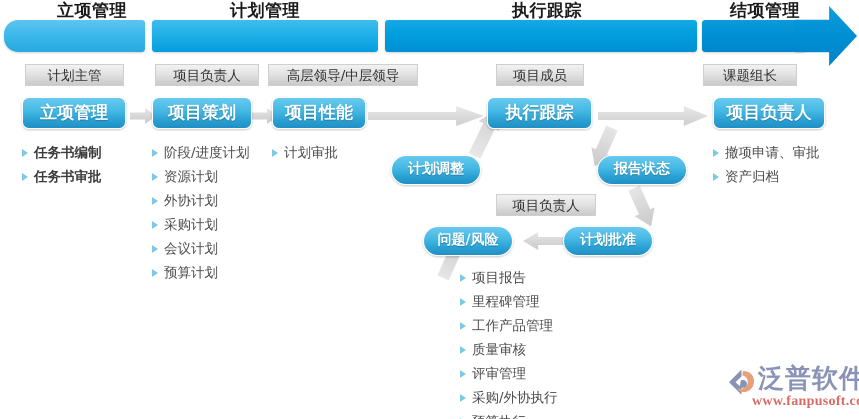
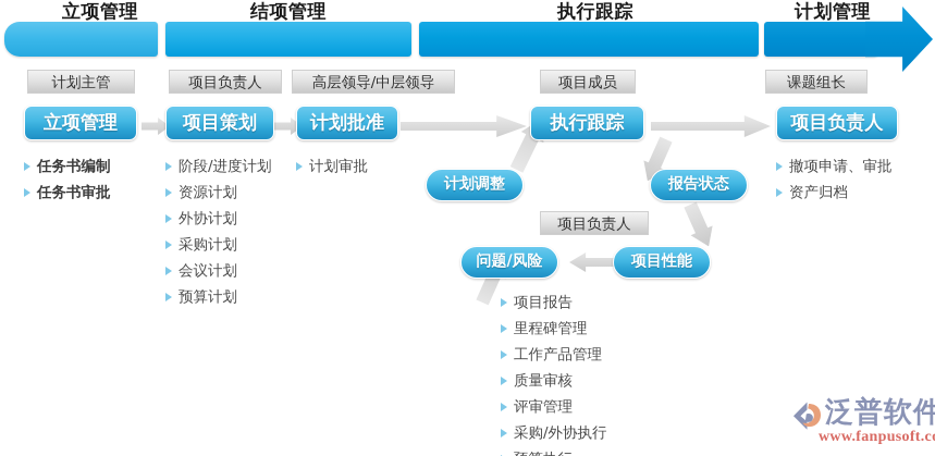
  立项管理
- 计划管理
+ 结项管理
  执行跟踪
- 结项管理
+ 计划管理
  计划主管
  项目负责人
  高层领导/中层领导
  项目成员
  课题组长
  项目负责人
  立项管理
  项目策划
- 项目性能
+ 计划批准
  执行跟踪
  项目负责人
  计划调整
  报告状态
- 计划批准
+ 项目性能
  问题/风险
  任务书编制
  任务书审批
  阶段/进度计划
  资源计划
  外协计划
  采购计划
  会议计划
  预算计划
  计划审批
  项目报告
  里程碑管理
  工作产品管理
  质量审核
  评审管理
  采购/外协执行
  撤项申请、审批
  资产归档
  泛普软件
  www.fanpusoft.c
